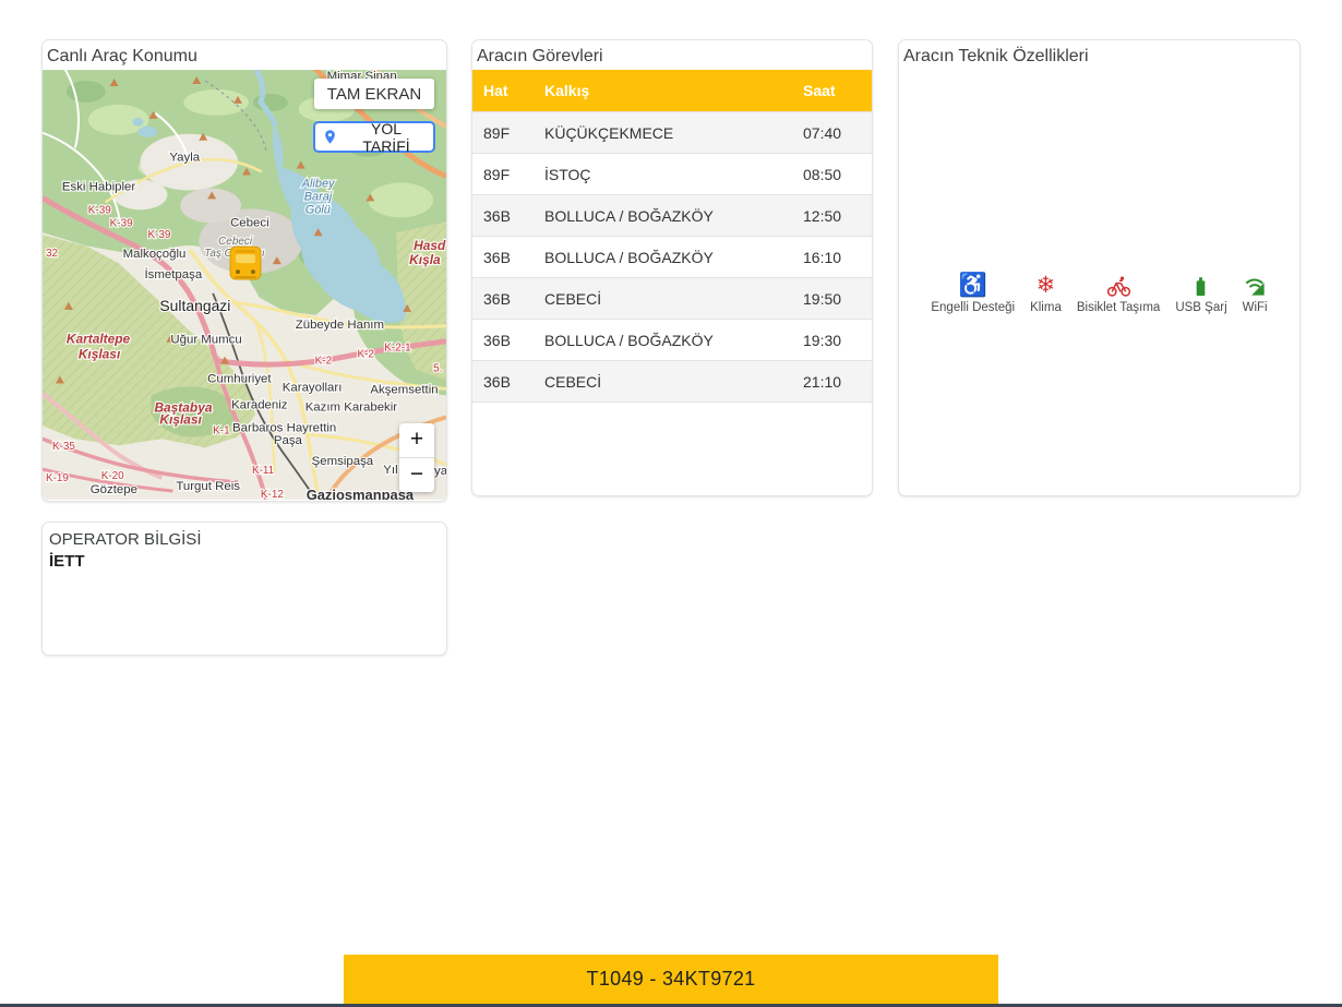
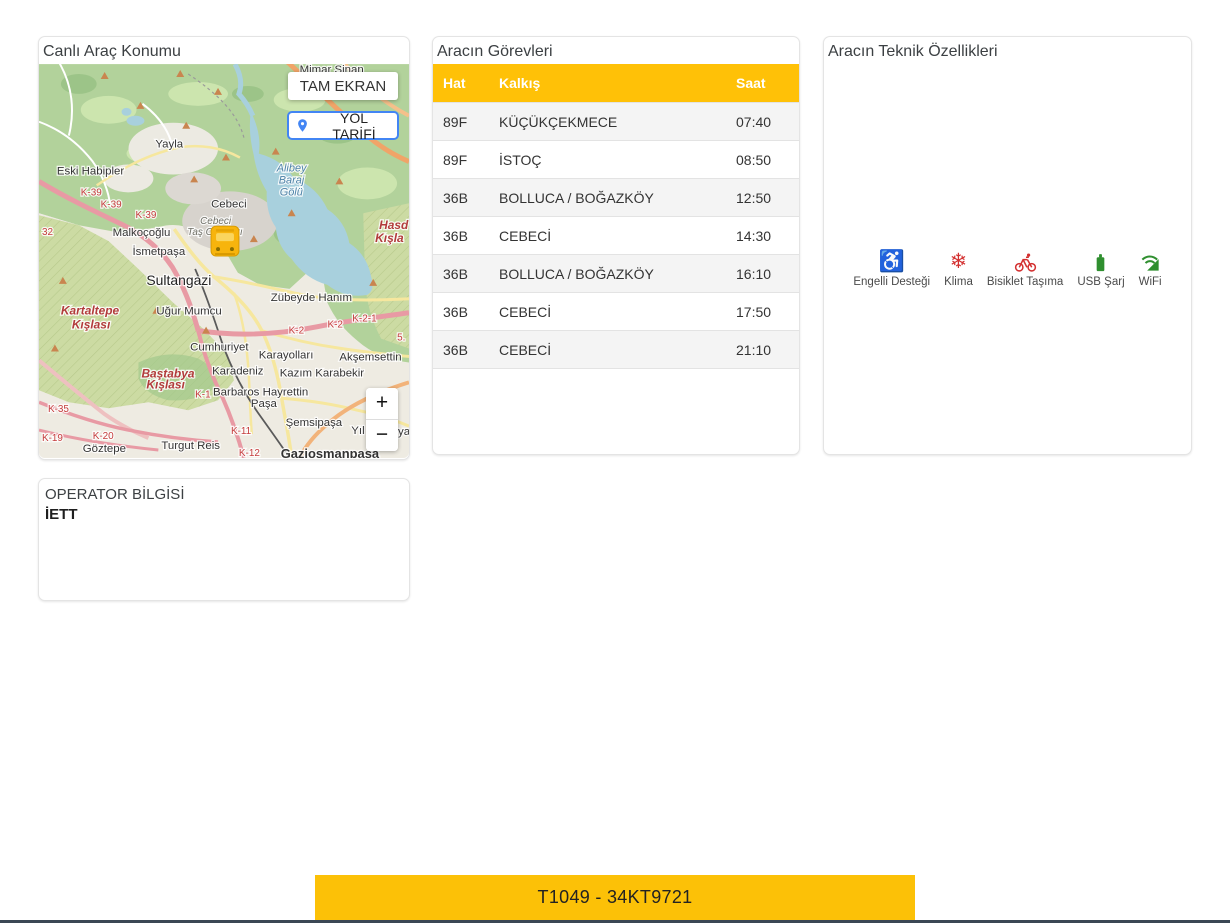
  Canlı Araç Konumu
  Mimar Sinan
  Yayla
  Eski Habipler
  Cebeci
  Cebeci
  Malkoçoğlu
  İsmetpaşa
  Sultangazi
  Uğur Mumcu
  Zübeyde Hanım
  Cumhuriyet
  Karayolları
  Akşemsettin
  Karadeniz
  Kazım Karabekir
  Barbaros Hayrettin
  Paşa
  Şemsipaşa
  Yıl
  ya
  Göztepe
  Turgut Reis
  Gaziosmanpaşa
  Alibey
  Baraj
  Gölü
  Kartaltepe
  Kışlası
  Baştabya
  Kışlası
  Hasd
  Kışla
  K-39
  K-39
  K-39
  32
  K-2
  K-2
  K-2-1
  K-1
  K-11
  K-12
  K-35
  K-19
  K-20
  5.
  TAM EKRAN
  YOL TARİFİ
  +
  −
  Aracın Görevleri
  Hat	Kalkış	Saat
  89F	KÜÇÜKÇEKMECE	07:40
  89F	İSTOÇ	08:50
  36B	BOLLUCA / BOĞAZKÖY	12:50
+ 36B	CEBECİ	14:30
  36B	BOLLUCA / BOĞAZKÖY	16:10
- 36B	CEBECİ	19:50
+ 36B	CEBECİ	17:50
- 36B	BOLLUCA / BOĞAZKÖY	19:30
  36B	CEBECİ	21:10
  Aracın Teknik Özellikleri
  ♿
  Engelli Desteği
  ❄
  Klima
  Bisiklet Taşıma
  USB Şarj
  WiFi
  OPERATOR BİLGİSİ
  İETT
  T1049 - 34KT9721
